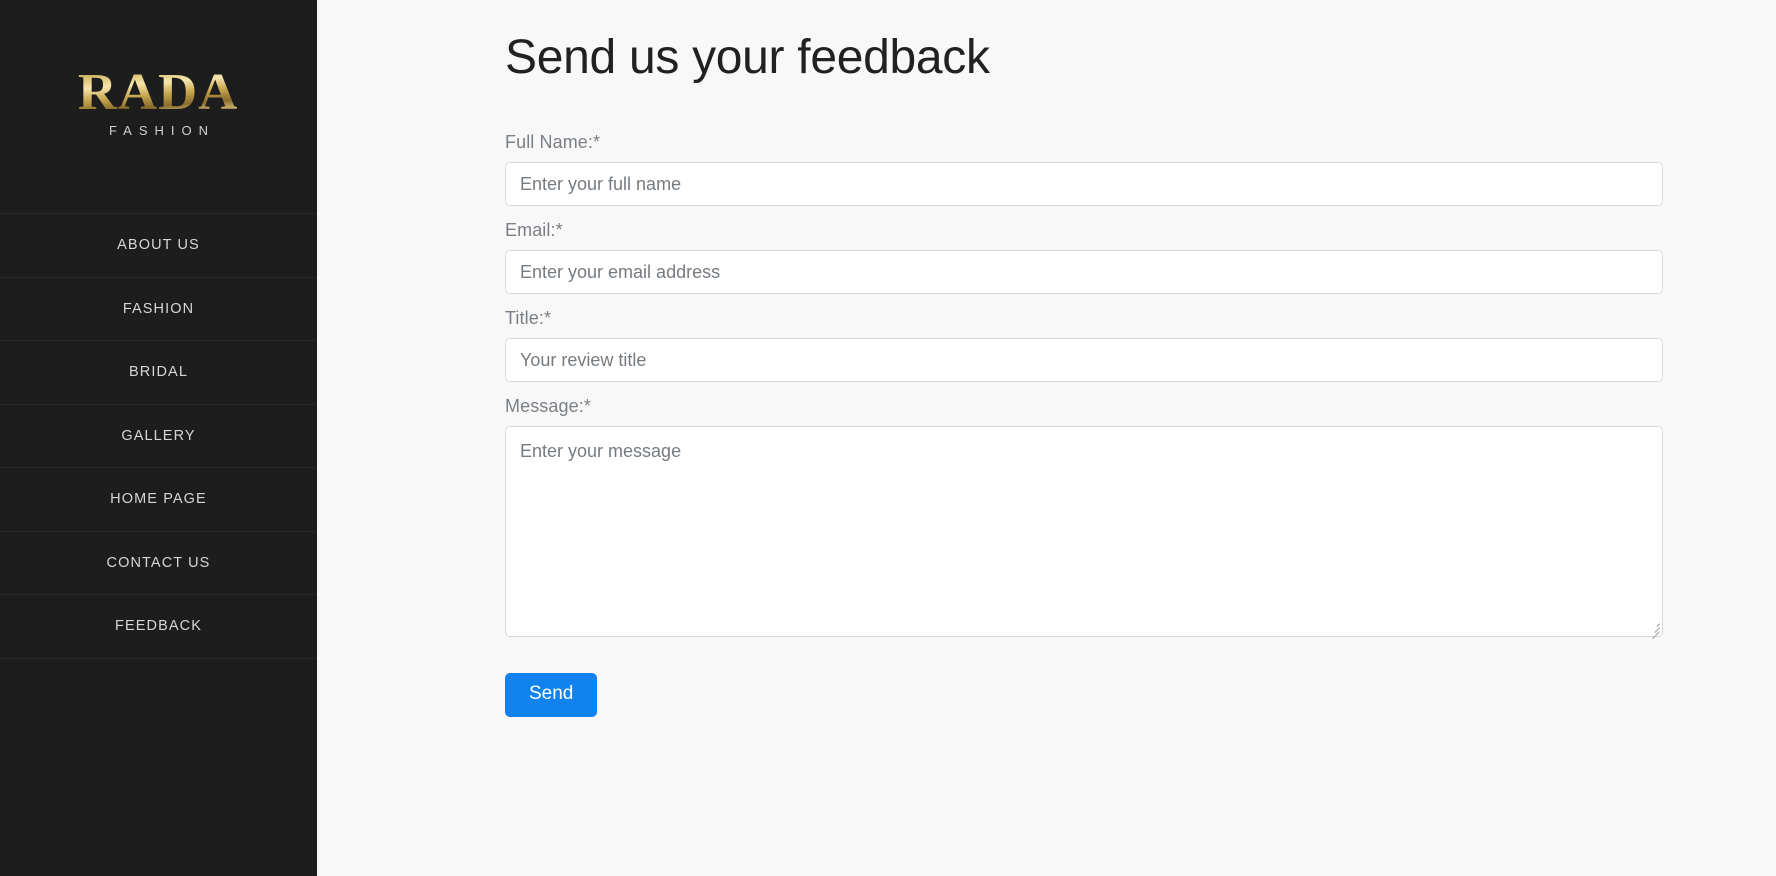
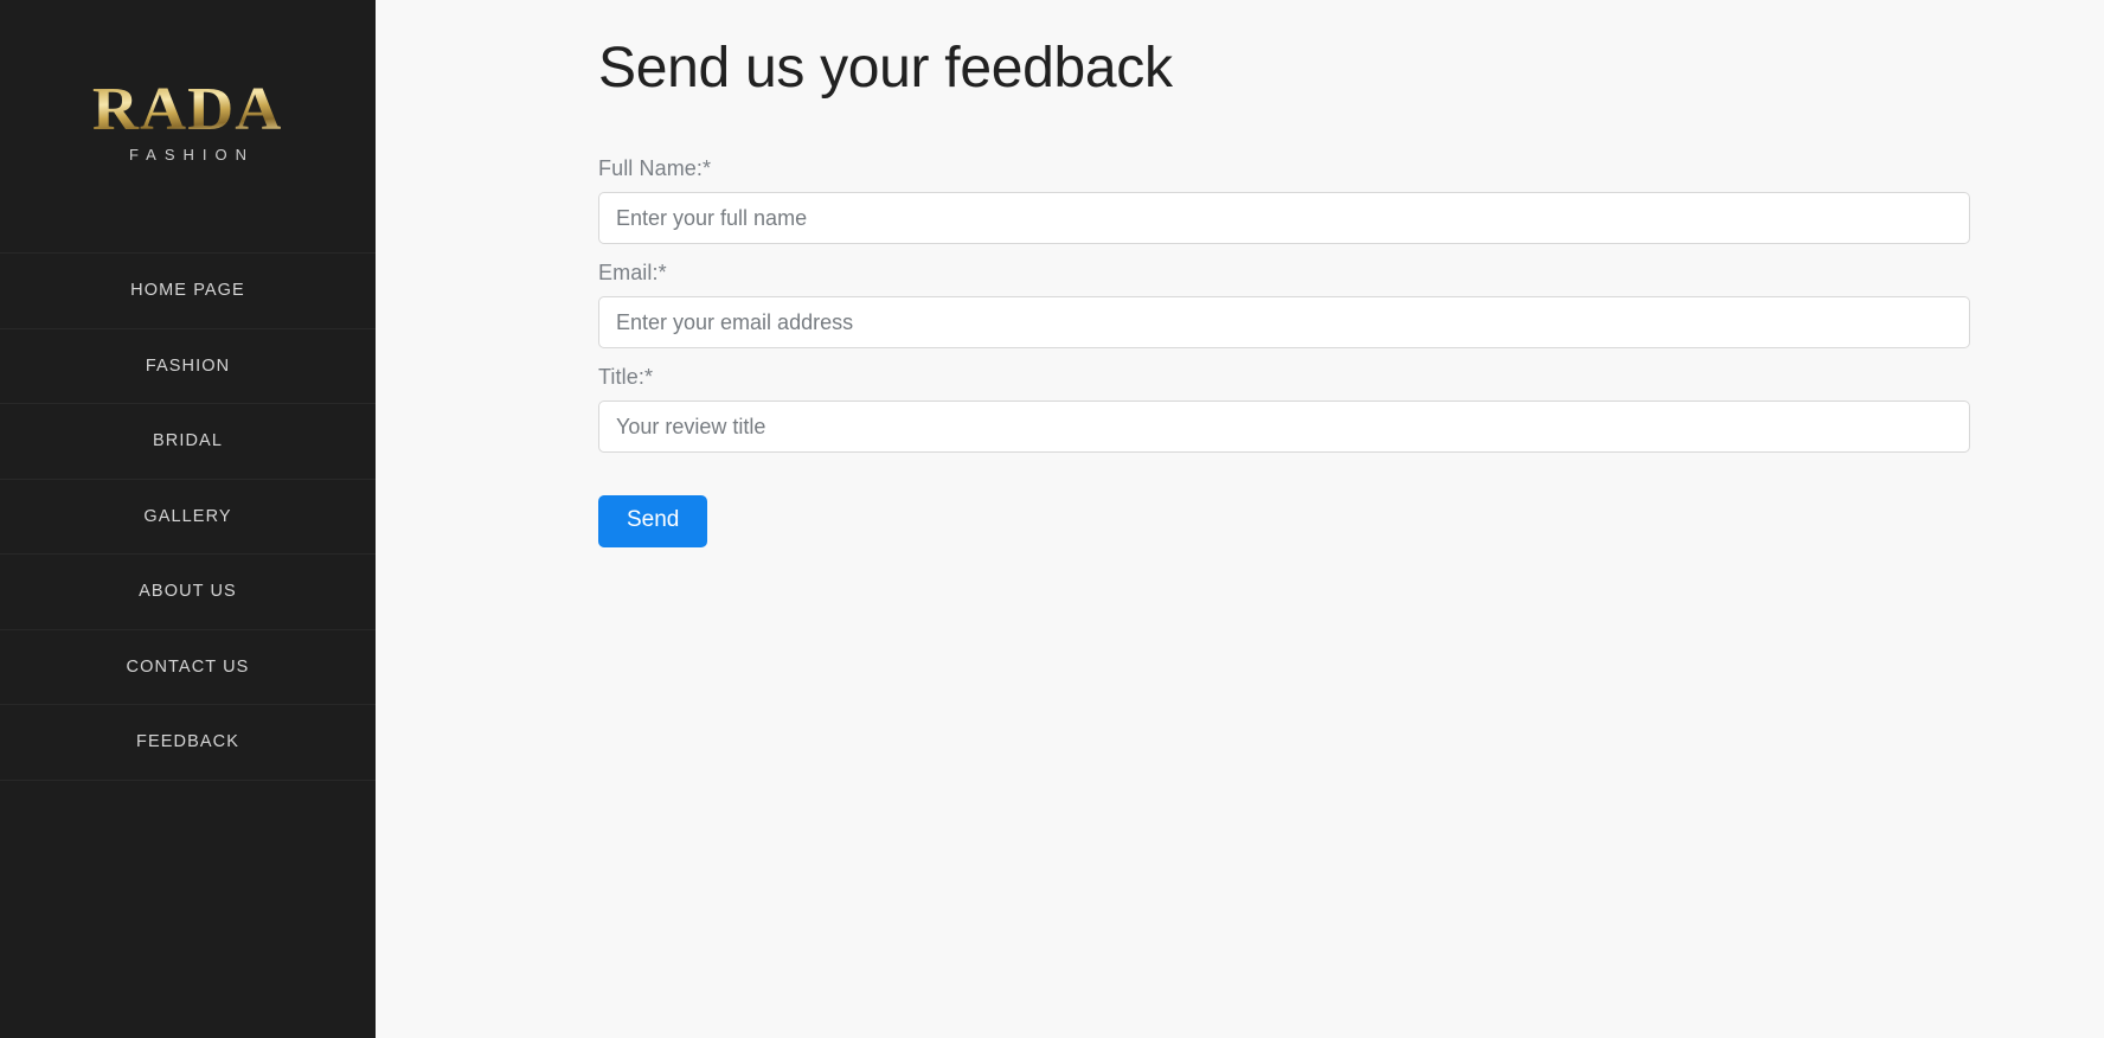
  RADA
  FASHION
- ABOUT US
+ HOME PAGE
  FASHION
  BRIDAL
  GALLERY
- HOME PAGE
+ ABOUT US
  CONTACT US
  FEEDBACK
  Send us your feedback
  Full Name:*
  Enter your full name
  Email:*
  Enter your email address
  Title:*
  Your review title
- Message:*
- Enter your message
  Send
